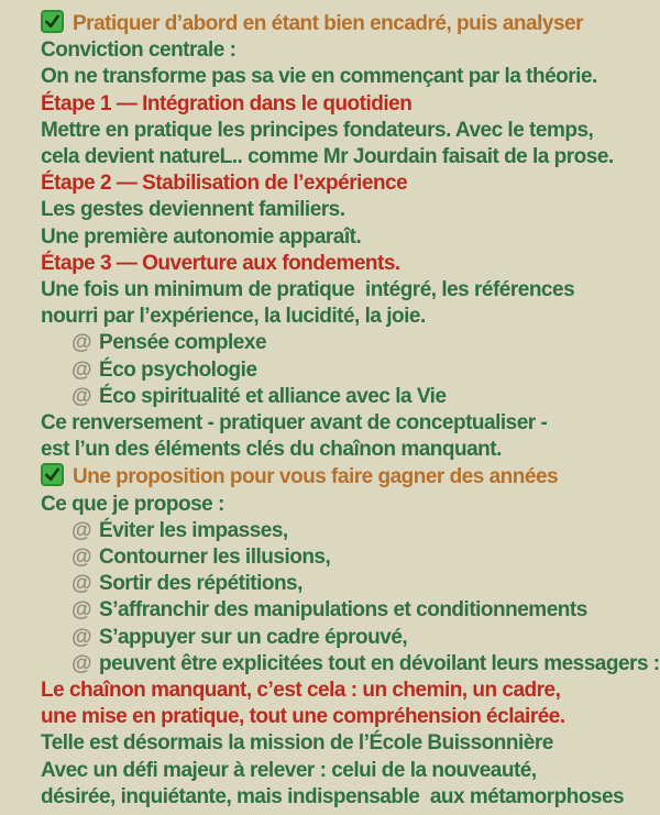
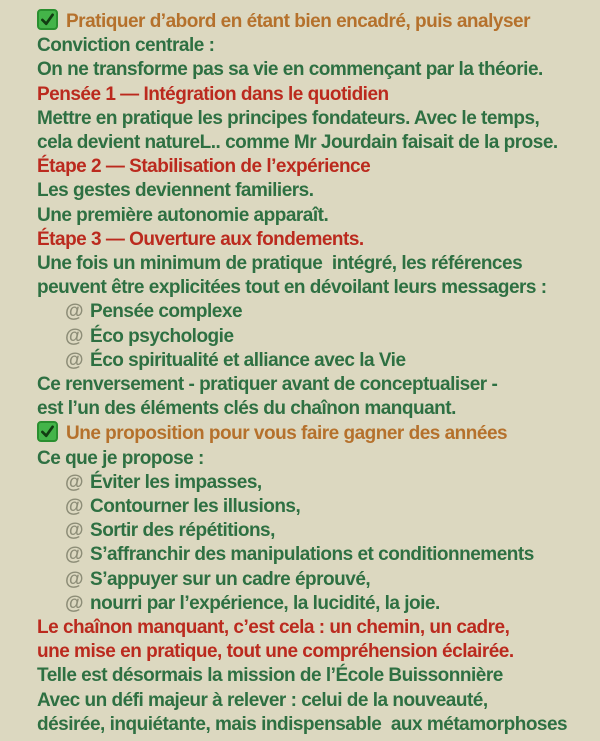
  Pratiquer d’abord en étant bien encadré, puis analyser
  Conviction centrale :
  On ne transforme pas sa vie en commençant par la théorie.
- Étape 1 — Intégration dans le quotidien
+ Pensée 1 — Intégration dans le quotidien
  Mettre en pratique les principes fondateurs. Avec le temps,
  cela devient natureL.. comme Mr Jourdain faisait de la prose.
  Étape 2 — Stabilisation de l’expérience
  Les gestes deviennent familiers.
  Une première autonomie apparaît.
  Étape 3 — Ouverture aux fondements.
  Une fois un minimum de pratique intégré, les références
- nourri par l’expérience, la lucidité, la joie.
+ peuvent être explicitées tout en dévoilant leurs messagers :
  @ Pensée complexe
  @ Éco psychologie
  @ Éco spiritualité et alliance avec la Vie
  Ce renversement - pratiquer avant de conceptualiser -
  est l’un des éléments clés du chaînon manquant.
  Une proposition pour vous faire gagner des années
  Ce que je propose :
  @ Éviter les impasses,
  @ Contourner les illusions,
  @ Sortir des répétitions,
  @ S’affranchir des manipulations et conditionnements
  @ S’appuyer sur un cadre éprouvé,
- @ peuvent être explicitées tout en dévoilant leurs messagers :
+ @ nourri par l’expérience, la lucidité, la joie.
  Le chaînon manquant, c’est cela : un chemin, un cadre,
  une mise en pratique, tout une compréhension éclairée.
  Telle est désormais la mission de l’École Buissonnière
  Avec un défi majeur à relever : celui de la nouveauté,
  désirée, inquiétante, mais indispensable aux métamorphoses
